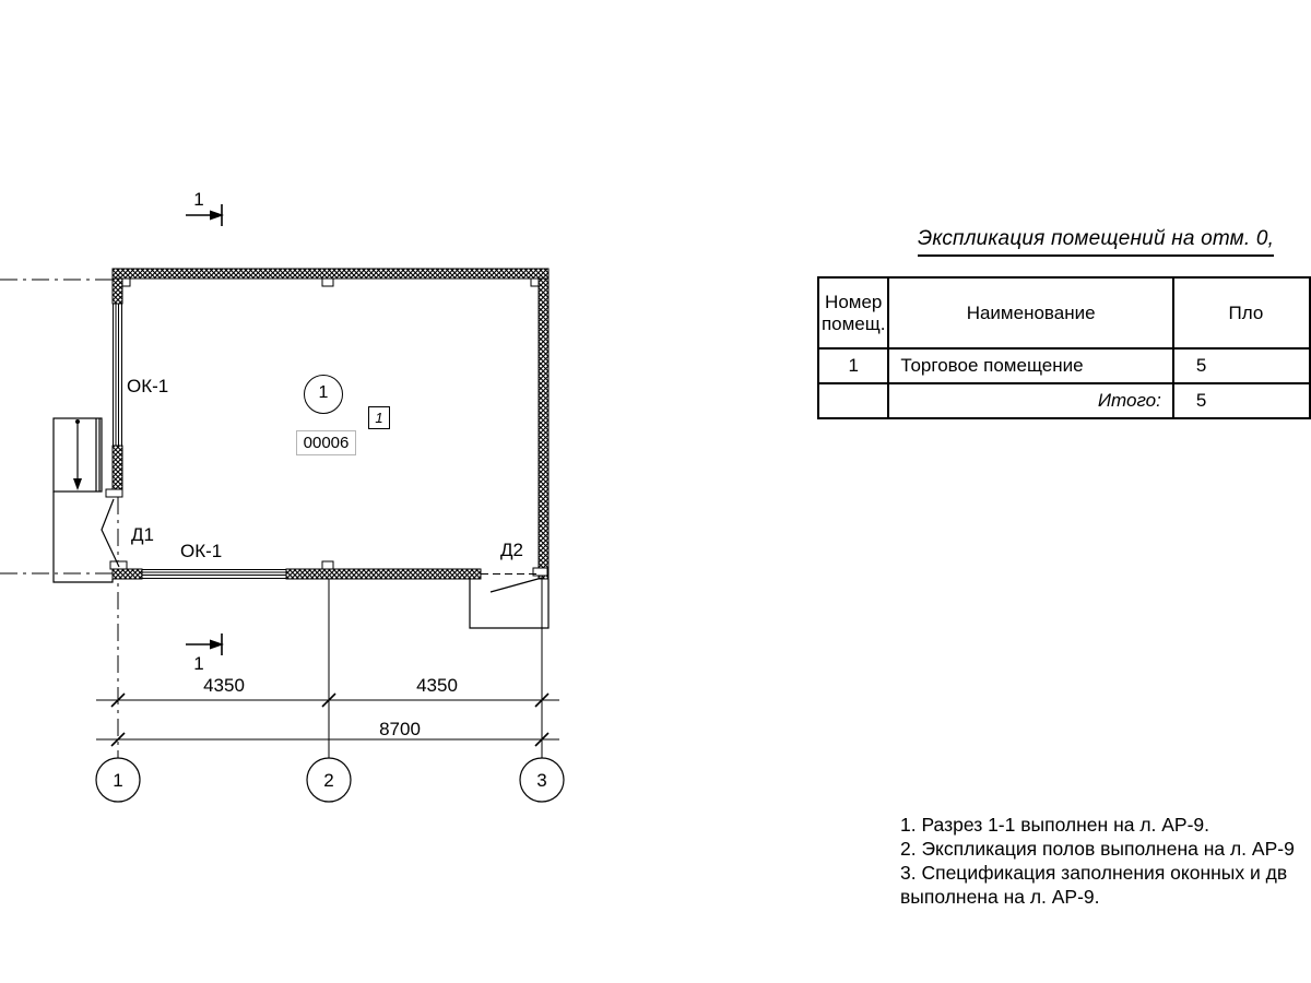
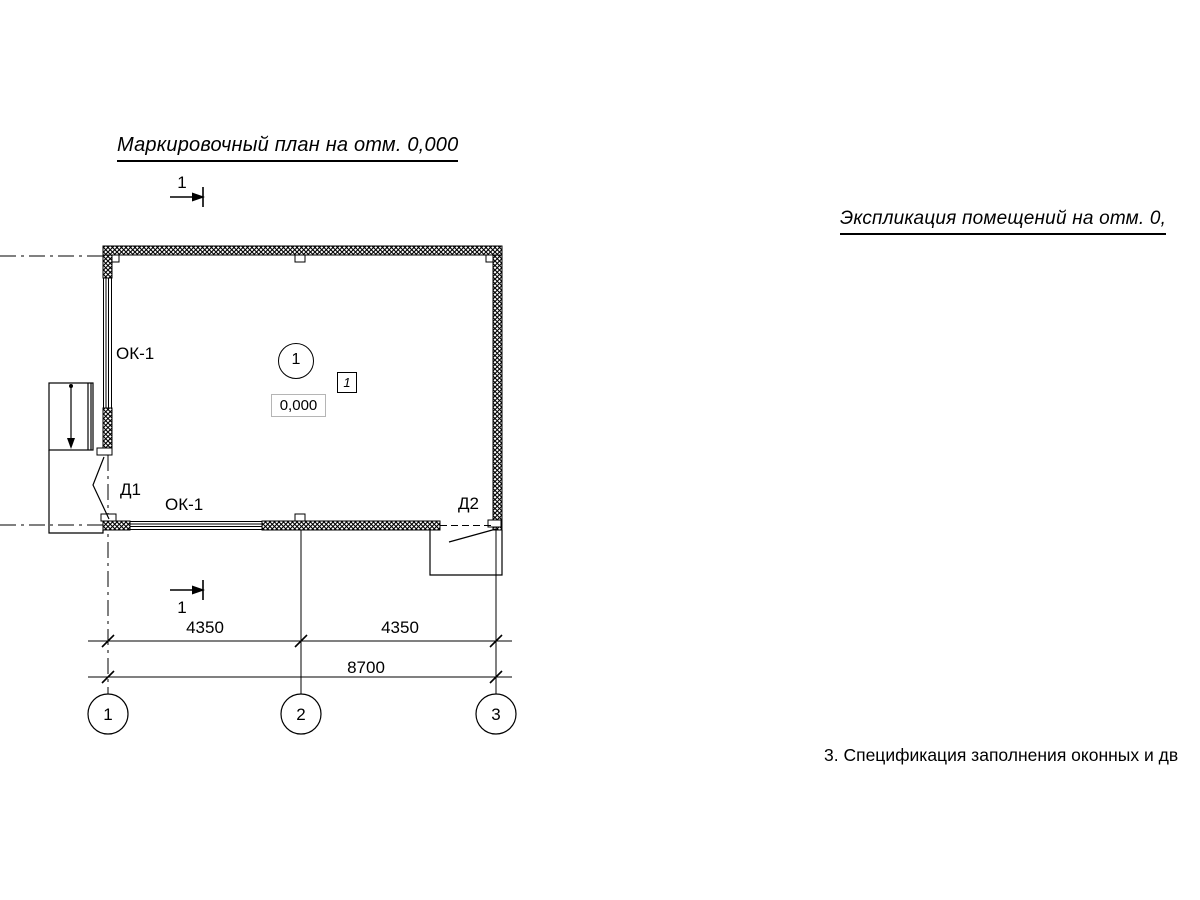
+ Маркировочный план на отм. 0,000
  1
  1
  ОК-1
  Д1
  ОК-1
  Д2
  1
  1
- 00006
+ 0,000
  4350
  4350
  8700
  1
  2
  3
  Экспликация помещений на отм. 0,
- Номер помещ.	Наименование	Пло
- 1	Торговое помещение	5
- 	Итого:	5
- 1. Разрез 1-1 выполнен на л. АР-9.
- 2. Экспликация полов выполнена на л. АР-9
  3. Спецификация заполнения оконных и дв
- выполнена на л. АР-9.
